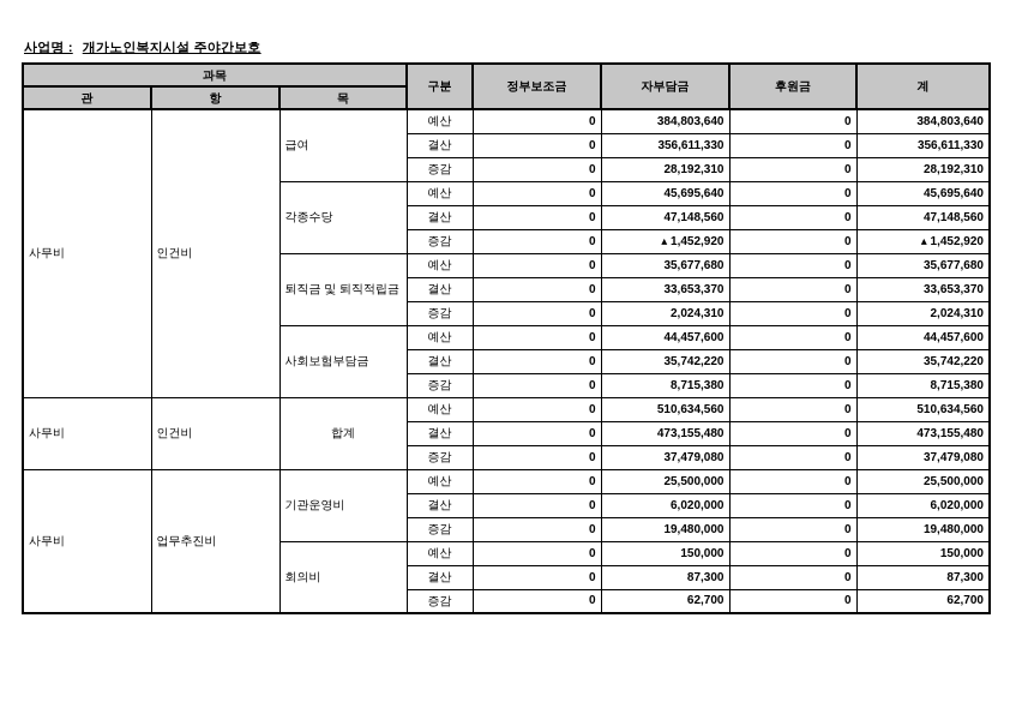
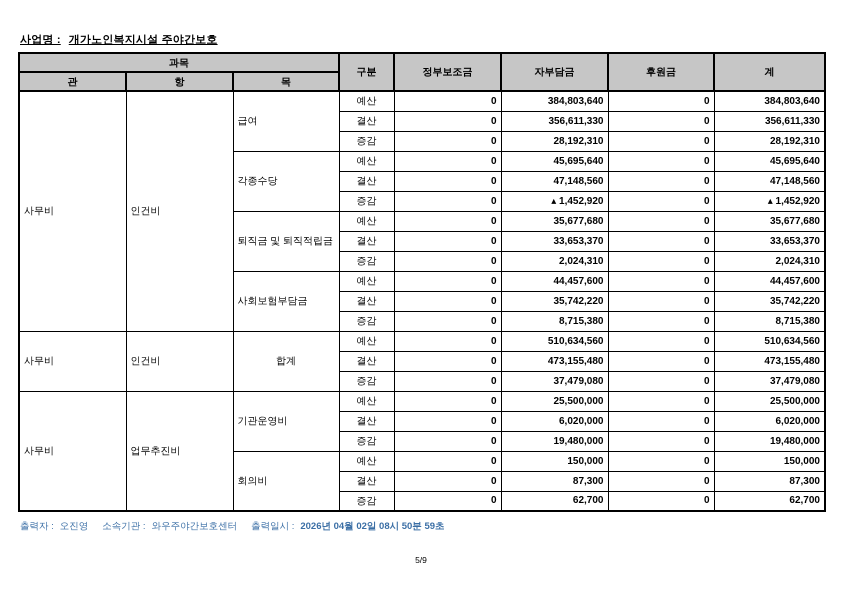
  사업명 : 개가노인복지시설 주야간보호
  과목	구분	정부보조금	자부담금	후원금	계
  관	항	목
  사무비	인건비	급여	예산	0	384,803,640	0	384,803,640
  결산	0	356,611,330	0	356,611,330
  증감	0	28,192,310	0	28,192,310
  각종수당	예산	0	45,695,640	0	45,695,640
  결산	0	47,148,560	0	47,148,560
  증감	0	▴ 1,452,920	0	▴ 1,452,920
  퇴직금 및 퇴직적립금	예산	0	35,677,680	0	35,677,680
  결산	0	33,653,370	0	33,653,370
  증감	0	2,024,310	0	2,024,310
  사회보험부담금	예산	0	44,457,600	0	44,457,600
  결산	0	35,742,220	0	35,742,220
  증감	0	8,715,380	0	8,715,380
  사무비	인건비	합계	예산	0	510,634,560	0	510,634,560
  결산	0	473,155,480	0	473,155,480
  증감	0	37,479,080	0	37,479,080
  사무비	업무추진비	기관운영비	예산	0	25,500,000	0	25,500,000
  결산	0	6,020,000	0	6,020,000
  증감	0	19,480,000	0	19,480,000
  회의비	예산	0	150,000	0	150,000
  결산	0	87,300	0	87,300
  증감	0	62,700	0	62,700
+ 출력자 : 오진영 소속기관 : 와우주야간보호센터 출력일시 : 2026년 04월 02일 08시 50분 59초
+ 5/9
